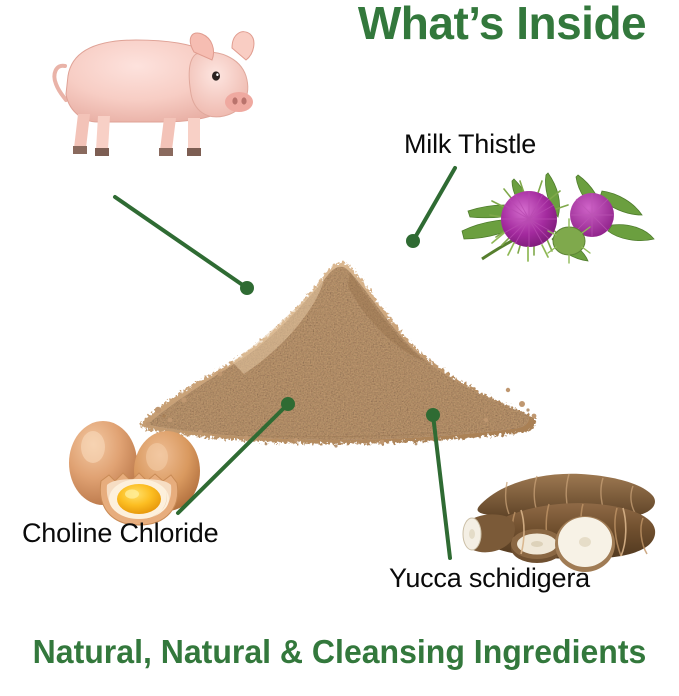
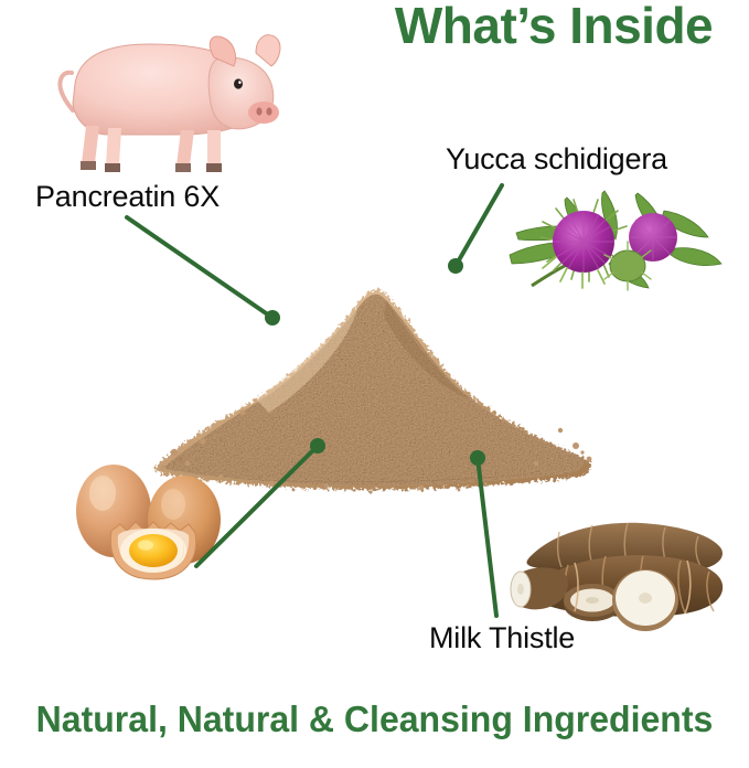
  What’s Inside
+ Pancreatin 6X
- Milk Thistle
+ Yucca schidigera
- Choline Chloride
- Yucca schidigera
+ Milk Thistle
  Natural, Natural & Cleansing Ingredients
